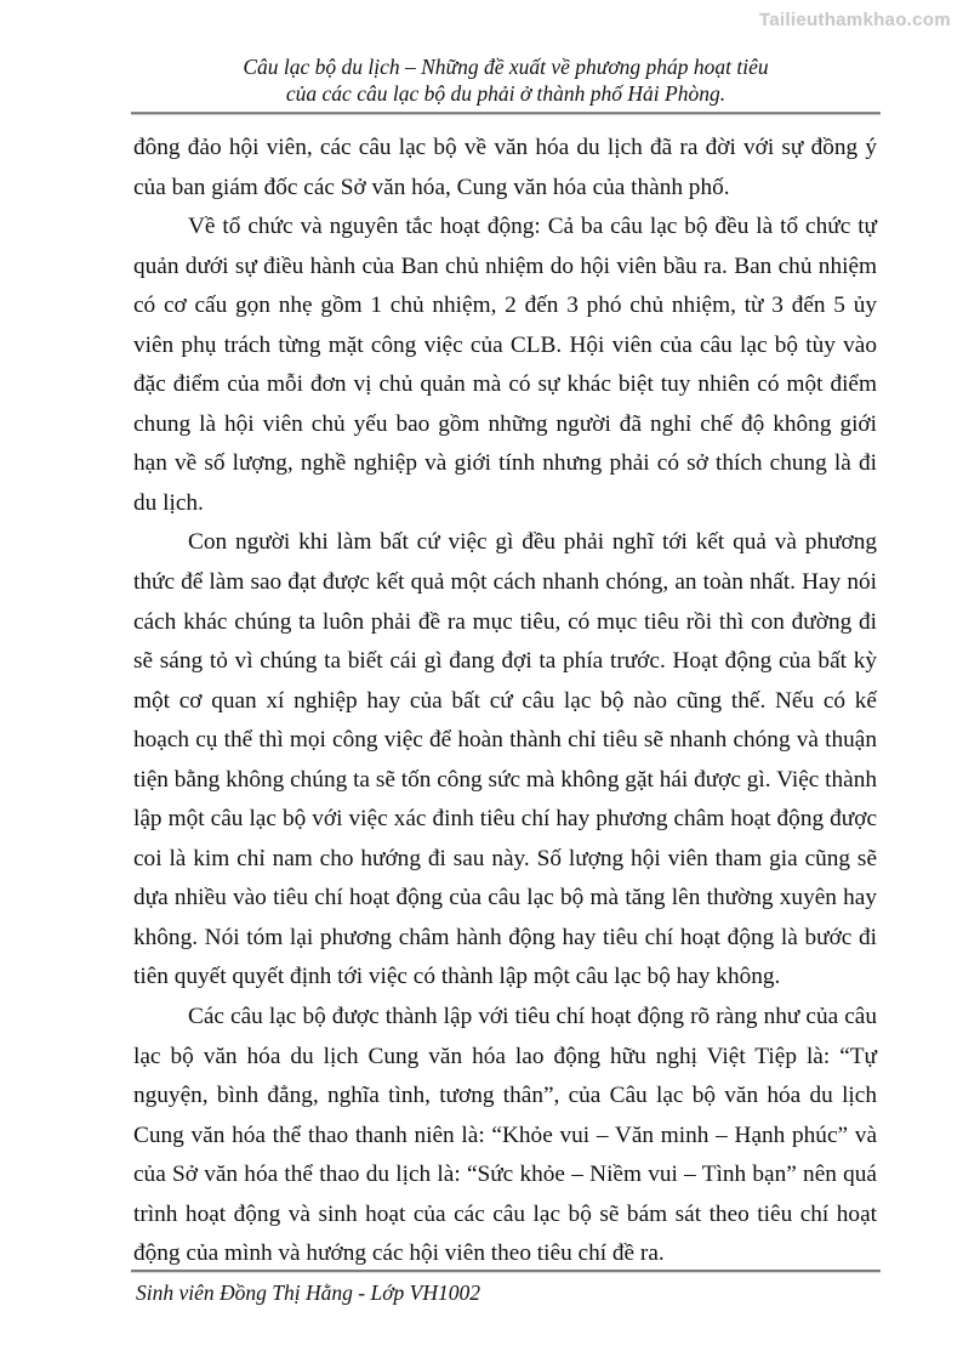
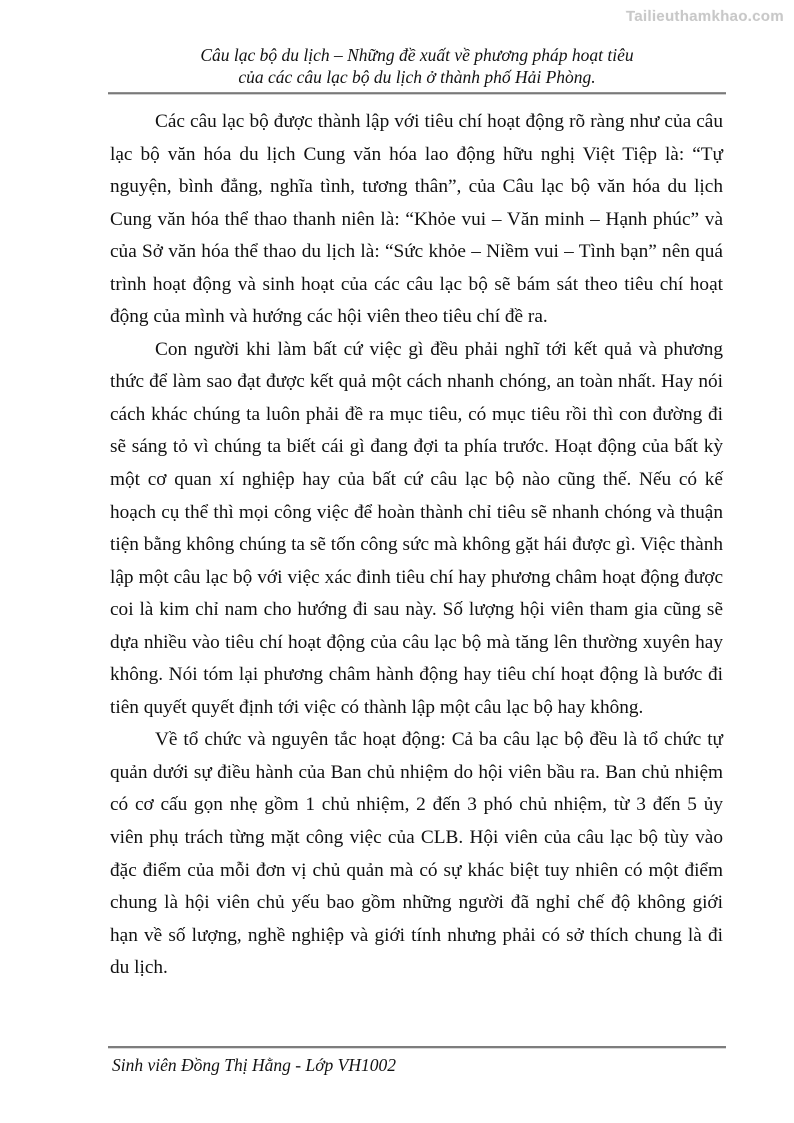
  Tailieuthamkhao.com
  Câu lạc bộ du lịch – Những đề xuất về phương pháp hoạt tiêu
- của các câu lạc bộ du phải ở thành phố Hải Phòng.
+ của các câu lạc bộ du lịch ở thành phố Hải Phòng.
- đông đảo hội viên, các câu lạc bộ về văn hóa du lịch đã ra đời với sự đồng ý của ban giám đốc các Sở văn hóa, Cung văn hóa của thành phố.
- Về tổ chức và nguyên tắc hoạt động: Cả ba câu lạc bộ đều là tổ chức tự quản dưới sự điều hành của Ban chủ nhiệm do hội viên bầu ra. Ban chủ nhiệm có cơ cấu gọn nhẹ gồm 1 chủ nhiệm, 2 đến 3 phó chủ nhiệm, từ 3 đến 5 ủy viên phụ trách từng mặt công việc của CLB. Hội viên của câu lạc bộ tùy vào đặc điểm của mỗi đơn vị chủ quản mà có sự khác biệt tuy nhiên có một điểm chung là hội viên chủ yếu bao gồm những người đã nghỉ chế độ không giới hạn về số lượng, nghề nghiệp và giới tính nhưng phải có sở thích chung là đi du lịch.
+ Các câu lạc bộ được thành lập với tiêu chí hoạt động rõ ràng như của câu lạc bộ văn hóa du lịch Cung văn hóa lao động hữu nghị Việt Tiệp là: “Tự nguyện, bình đẳng, nghĩa tình, tương thân”, của Câu lạc bộ văn hóa du lịch Cung văn hóa thể thao thanh niên là: “Khỏe vui – Văn minh – Hạnh phúc” và của Sở văn hóa thể thao du lịch là: “Sức khỏe – Niềm vui – Tình bạn” nên quá trình hoạt động và sinh hoạt của các câu lạc bộ sẽ bám sát theo tiêu chí hoạt động của mình và hướng các hội viên theo tiêu chí đề ra.
  Con người khi làm bất cứ việc gì đều phải nghĩ tới kết quả và phương thức để làm sao đạt được kết quả một cách nhanh chóng, an toàn nhất. Hay nói cách khác chúng ta luôn phải đề ra mục tiêu, có mục tiêu rồi thì con đường đi sẽ sáng tỏ vì chúng ta biết cái gì đang đợi ta phía trước. Hoạt động của bất kỳ một cơ quan xí nghiệp hay của bất cứ câu lạc bộ nào cũng thế. Nếu có kế hoạch cụ thể thì mọi công việc để hoàn thành chỉ tiêu sẽ nhanh chóng và thuận tiện bằng không chúng ta sẽ tốn công sức mà không gặt hái được gì. Việc thành lập một câu lạc bộ với việc xác đinh tiêu chí hay phương châm hoạt động được coi là kim chỉ nam cho hướng đi sau này. Số lượng hội viên tham gia cũng sẽ dựa nhiều vào tiêu chí hoạt động của câu lạc bộ mà tăng lên thường xuyên hay không. Nói tóm lại phương châm hành động hay tiêu chí hoạt động là bước đi tiên quyết quyết định tới việc có thành lập một câu lạc bộ hay không.
- Các câu lạc bộ được thành lập với tiêu chí hoạt động rõ ràng như của câu lạc bộ văn hóa du lịch Cung văn hóa lao động hữu nghị Việt Tiệp là: “Tự nguyện, bình đẳng, nghĩa tình, tương thân”, của Câu lạc bộ văn hóa du lịch Cung văn hóa thể thao thanh niên là: “Khỏe vui – Văn minh – Hạnh phúc” và của Sở văn hóa thể thao du lịch là: “Sức khỏe – Niềm vui – Tình bạn” nên quá trình hoạt động và sinh hoạt của các câu lạc bộ sẽ bám sát theo tiêu chí hoạt động của mình và hướng các hội viên theo tiêu chí đề ra.
+ Về tổ chức và nguyên tắc hoạt động: Cả ba câu lạc bộ đều là tổ chức tự quản dưới sự điều hành của Ban chủ nhiệm do hội viên bầu ra. Ban chủ nhiệm có cơ cấu gọn nhẹ gồm 1 chủ nhiệm, 2 đến 3 phó chủ nhiệm, từ 3 đến 5 ủy viên phụ trách từng mặt công việc của CLB. Hội viên của câu lạc bộ tùy vào đặc điểm của mỗi đơn vị chủ quản mà có sự khác biệt tuy nhiên có một điểm chung là hội viên chủ yếu bao gồm những người đã nghỉ chế độ không giới hạn về số lượng, nghề nghiệp và giới tính nhưng phải có sở thích chung là đi du lịch.
  Sinh viên Đồng Thị Hằng - Lớp VH1002
